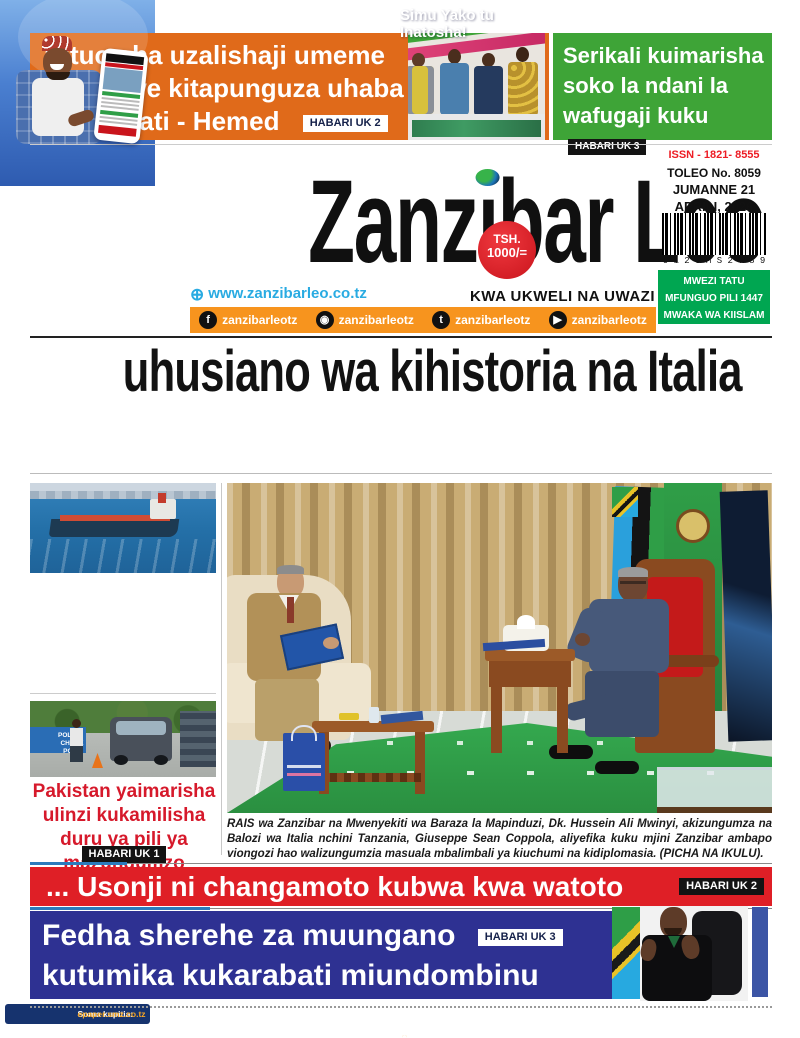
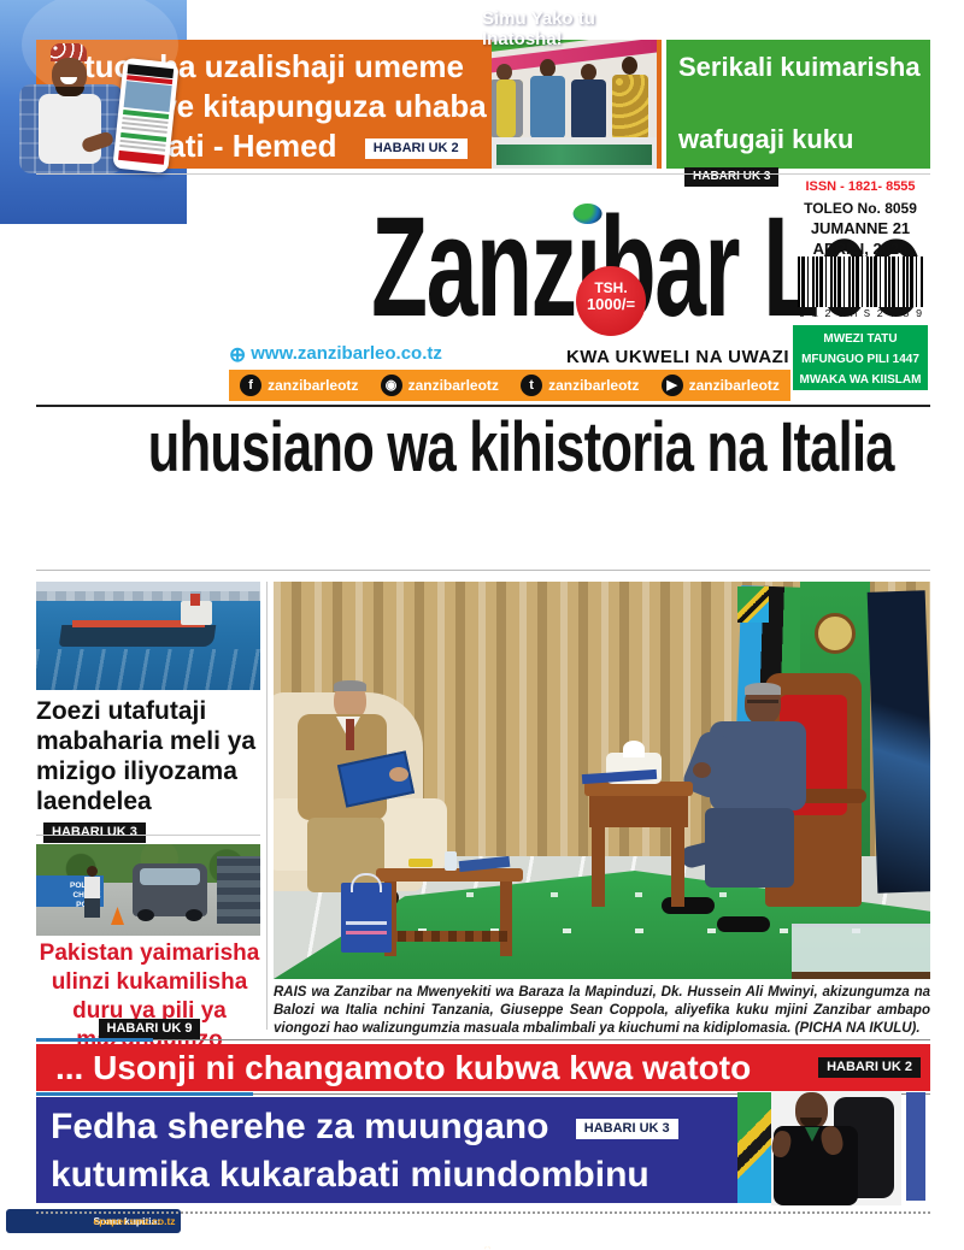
  tua uzalishaji umeme
  e kitapunguza uhaba
  ati - Hemed HABARI UK 2
  Serikali kuimarisha
- soko la ndani la
  wafugaji kuku HABARI UK 3
  Simu Yako tu
  Inatosha!
  Soma kupitia:
  epaper.smz.co.tz
  Zanzıbar L
  TSH.
  1000/=
  ⊕ www.zanzibarleo.co.tz
  KWA UKWELI NA UWAZI
  f
  zanzibarleotz
  ◉
  zanzibarleotz
  t
  zanzibarleotz
  ▶
  zanzibarleotz
  ISSN - 1821- 8555
  TOLEO No. 8059
  JUMANNE 21
  APRILI, 2026
  0 1 2 5 M S 2 7 8 9
  MWEZI TATU
  MFUNGUO PILI 1447
  MWAKA WA KIISLAM
  uhusiano wa kihistoria na Italia
+ Zoezi utafutaji mabaharia meli ya mizigo iliyozama laendelea HABARI UK 3
  Pakistan yaimarisha ulinzi kukamilisha duru ya pili ya
- HABARI UK 1
+ HABARI UK 9
  RAIS wa Zanzibar na Mwenyekiti wa Baraza la Mapinduzi, Dk. Hussein Ali Mwinyi, akizungumza na Balozi wa Italia nchini Tanzania, Giuseppe Sean Coppola, aliyefika kuku mjini Zanzibar ambapo viongozi hao walizungumzia masuala mbalimbali ya kiuchumi na kidiplomasia. (PICHA NA IKULU).
  ... Usonji ni changamoto kubwa kwa watoto
  HABARI UK 2
  Fedha sherehe za muungano HABARI UK 3
  kutumika kukarabati miundombinu
